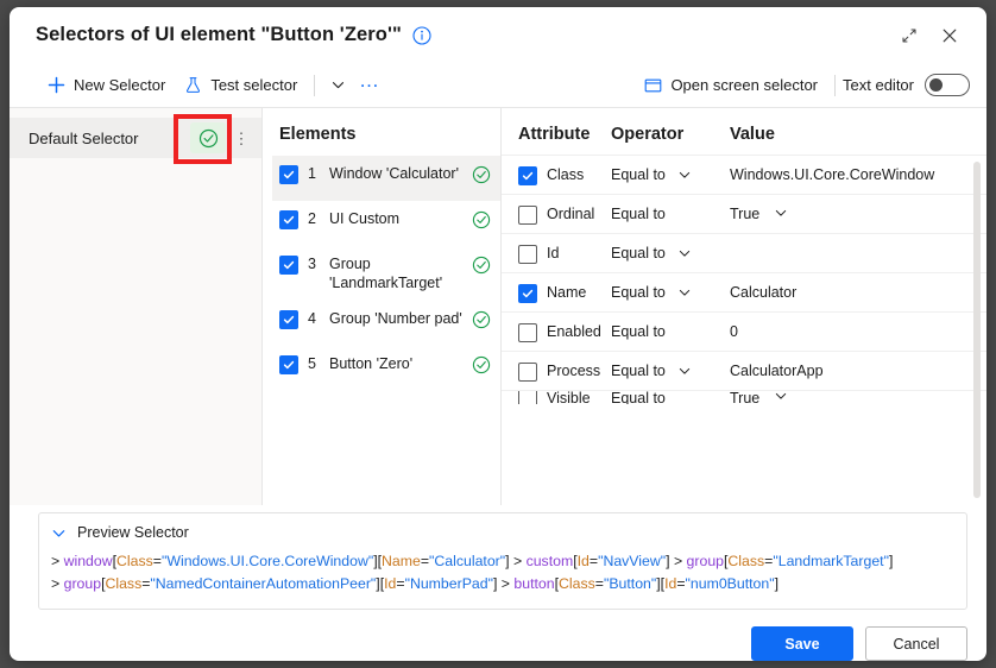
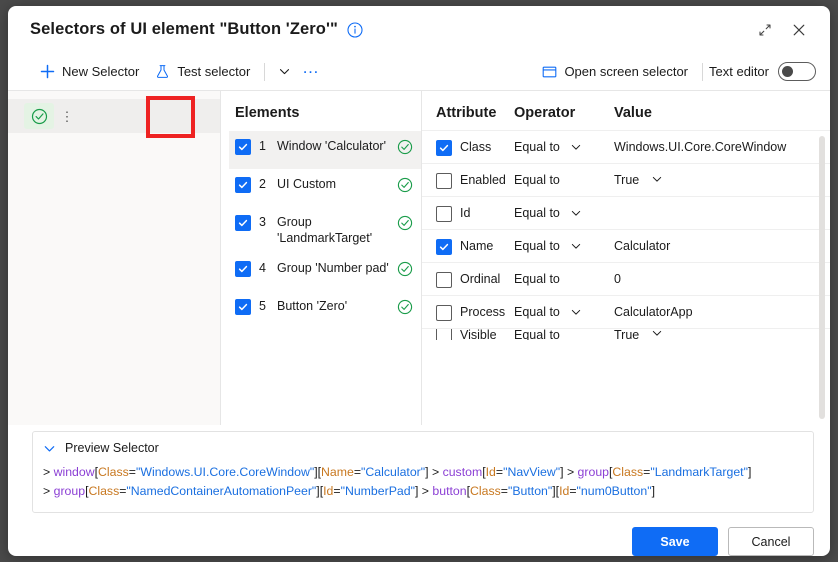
  Selectors of UI element "Button 'Zero'"
  New Selector
  Test selector
  …
  Open screen selector
  Text editor
- Default Selector
  ⋮
  Elements
  1
  Window 'Calculator'
  2
  UI Custom
  3
  Group 'LandmarkTarget'
  4
  Group 'Number pad'
  5
  Button 'Zero'
  Attribute
  Operator
  Value
  Class
  Equal to
  Windows.UI.Core.CoreWindow
- Ordinal
+ Enabled
  Equal to
  True
  Id
  Equal to
  Name
  Equal to
  Calculator
- Enabled
+ Ordinal
  Equal to
  0
  Process
  Equal to
  CalculatorApp
  Visible
  Equal to
  True
  Preview Selector
  > window[Class="Windows.UI.Core.CoreWindow"][Name="Calculator"] > custom[Id="NavView"] > group[Class="LandmarkTarget"]
  > group[Class="NamedContainerAutomationPeer"][Id="NumberPad"] > button[Class="Button"][Id="num0Button"]
  Save
  Cancel
